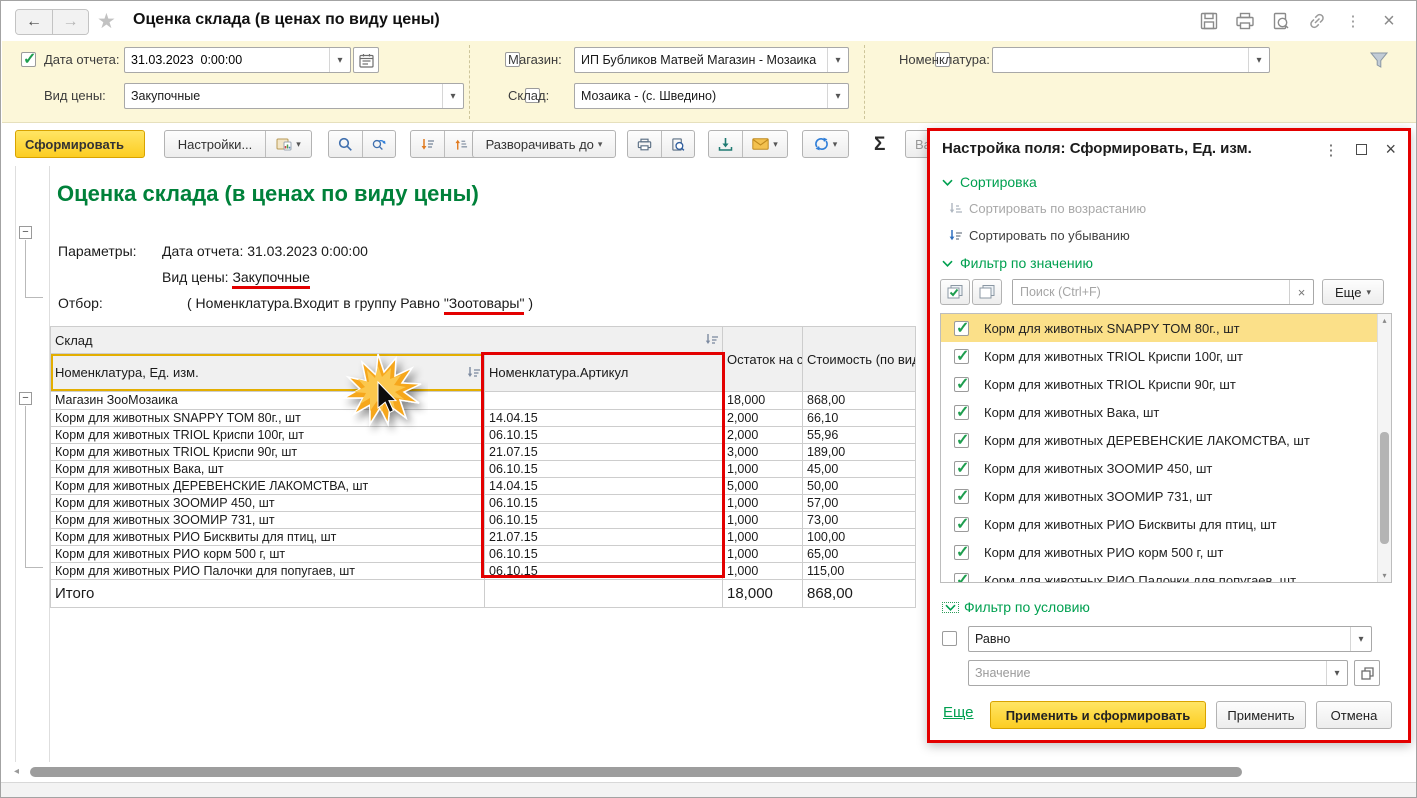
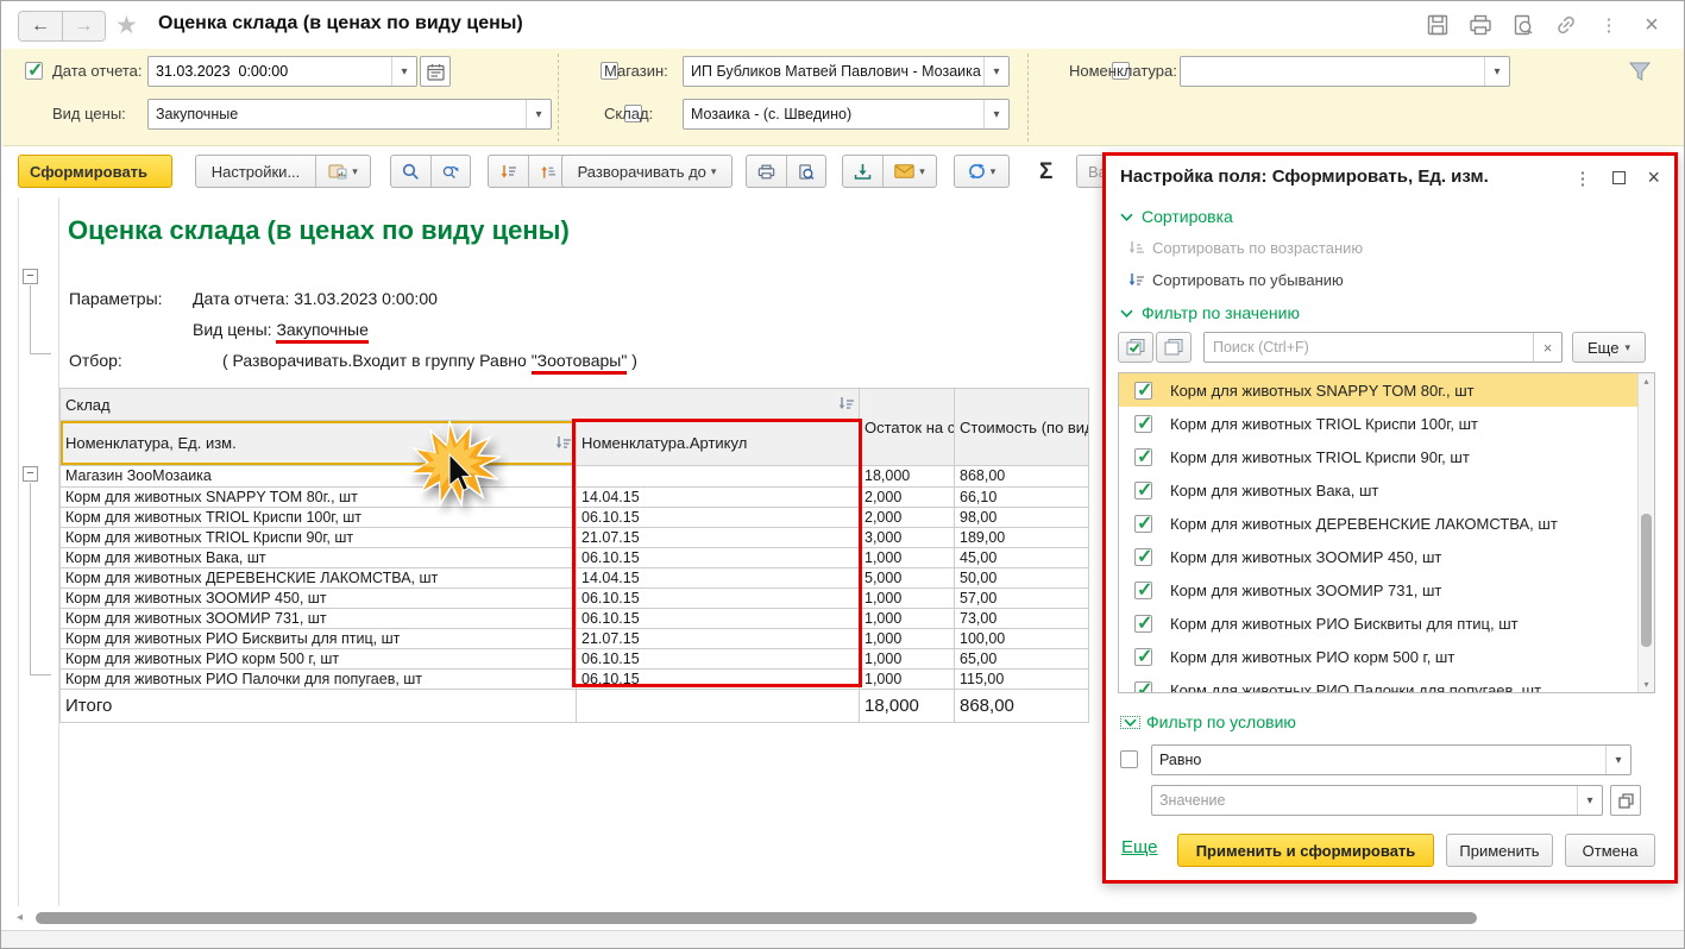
  ←
  →
  ★
  Оценка склада (в ценах по виду цены)
  ⋮
  ×
  Дата отчета:
  31.03.2023 0:00:00
  Вид цены:
  Закупочные
  Магазин:
- ИП Бубликов Матвей Магазин - Мозаика
+ ИП Бубликов Матвей Павлович - Мозаика
  Склад:
  Мозаика - (с. Шведино)
  Номенклатура:
  Сформировать
  Настройки...
  ▾
  Разворачивать до
  ▾
  ▾
  ▾
  Σ
  −
  −
  Оценка склада (в ценах по виду цены)
  Параметры:
  Дата отчета: 31.03.2023 0:00:00
  Вид цены: Закупочные
  Отбор:
- ( Номенклатура.Входит в группу Равно "Зоотовары" )
+ ( Разворачивать.Входит в группу Равно "Зоотовары" )
  Склад	Остаток на с	Стоимость (по ви
  Номенклатура, Ед. изм.	Номенклатура.Артикул
  Магазин ЗооМозаика		18,000	868,00
  Корм для животных SNAPPY TOM 80г., шт	14.04.15	2,000	66,10
- Корм для животных TRIOL Криспи 100г, шт	06.10.15	2,000	55,96
+ Корм для животных TRIOL Криспи 100г, шт	06.10.15	2,000	98,00
  Корм для животных TRIOL Криспи 90г, шт	21.07.15	3,000	189,00
  Корм для животных Вака, шт	06.10.15	1,000	45,00
  Корм для животных ДЕРЕВЕНСКИЕ ЛАКОМСТВА, шт	14.04.15	5,000	50,00
  Корм для животных ЗООМИР 450, шт	06.10.15	1,000	57,00
  Корм для животных ЗООМИР 731, шт	06.10.15	1,000	73,00
  Корм для животных РИО Бисквиты для птиц, шт	21.07.15	1,000	100,00
  Корм для животных РИО корм 500 г, шт	06.10.15	1,000	65,00
  Корм для животных РИО Палочки для попугаев, шт	06.10.15	1,000	115,00
  Итого		18,000	868,00
  Настройка поля: Сформировать, Ед. изм.
  ⋮
  ×
  Сортировка
  Сортировать по возрастанию
  Сортировать по убыванию
  Фильтр по значению
  Поиск (Ctrl+F)
  ×
  Еще
  ▾
  Корм для животных SNAPPY TOM 80г., шт
  Корм для животных TRIOL Криспи 100г, шт
  Корм для животных TRIOL Криспи 90г, шт
  Корм для животных Вака, шт
  Корм для животных ДЕРЕВЕНСКИЕ ЛАКОМСТВА, шт
  Корм для животных ЗООМИР 450, шт
  Корм для животных ЗООМИР 731, шт
  Корм для животных РИО Бисквиты для птиц, шт
  Корм для животных РИО корм 500 г, шт
  Корм для животных РИО Палочки для попугаев, шт
  ▴
  ▾
  Фильтр по условию
  Равно
  Значение
  Еще
  Применить и сформировать
  Применить
  Отмена
  ◂
